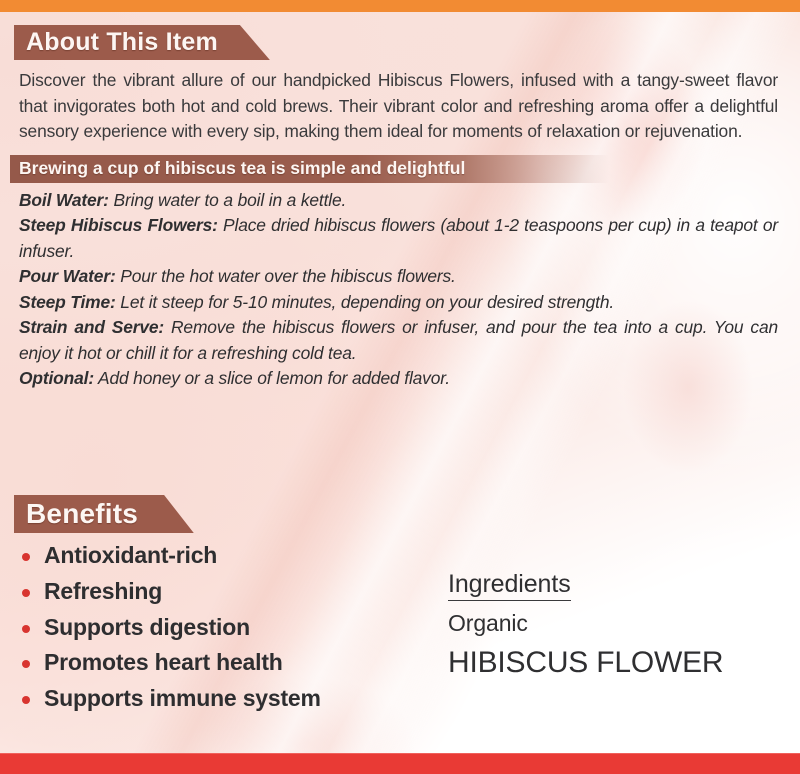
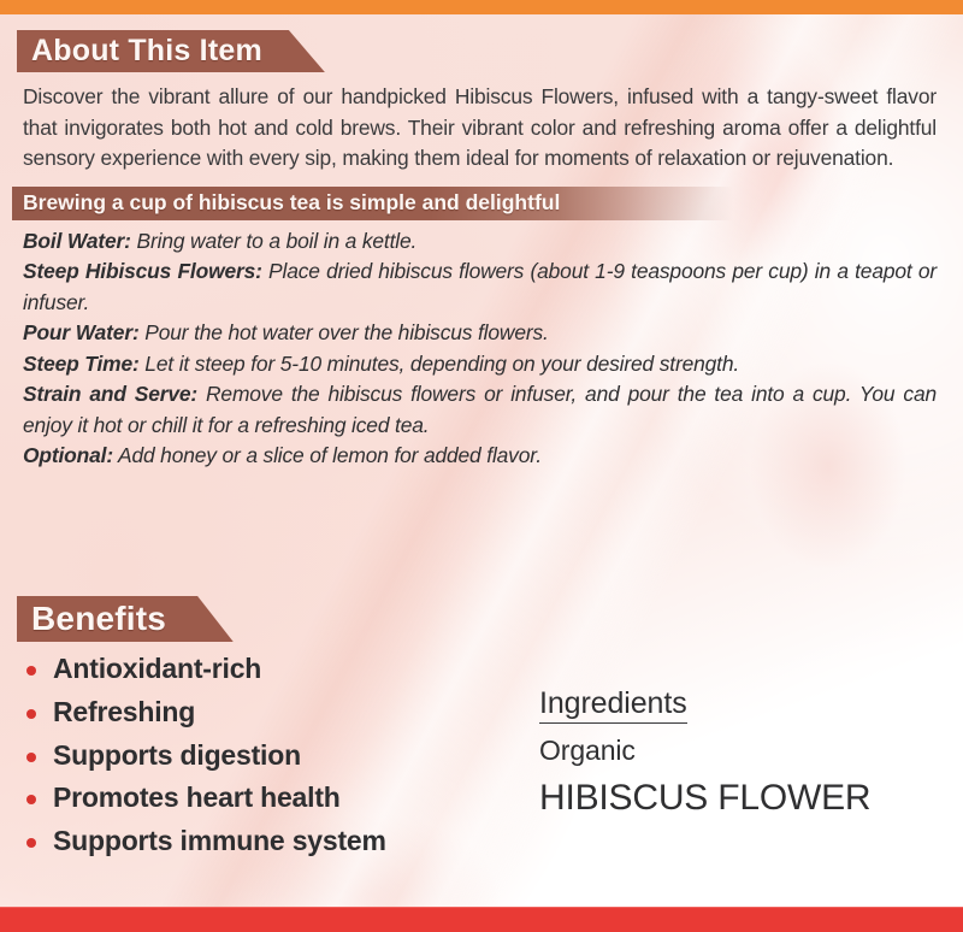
  About This Item
  Discover the vibrant allure of our handpicked Hibiscus Flowers, infused with a tangy-sweet flavor that invigorates both hot and cold brews. Their vibrant color and refreshing aroma offer a delightful sensory experience with every sip, making them ideal for moments of relaxation or rejuvenation.
  Brewing a cup of hibiscus tea is simple and delightful
  Boil Water: Bring water to a boil in a kettle.
- Steep Hibiscus Flowers: Place dried hibiscus flowers (about 1-2 teaspoons per cup) in a teapot or infuser.
+ Steep Hibiscus Flowers: Place dried hibiscus flowers (about 1-9 teaspoons per cup) in a teapot or infuser.
  Pour Water: Pour the hot water over the hibiscus flowers.
  Steep Time: Let it steep for 5-10 minutes, depending on your desired strength.
- Strain and Serve: Remove the hibiscus flowers or infuser, and pour the tea into a cup. You can enjoy it hot or chill it for a refreshing cold tea.
+ Strain and Serve: Remove the hibiscus flowers or infuser, and pour the tea into a cup. You can enjoy it hot or chill it for a refreshing iced tea.
  Optional: Add honey or a slice of lemon for added flavor.
  Benefits
  Antioxidant-rich
  Refreshing
  Supports digestion
  Promotes heart health
  Supports immune system
  Ingredients
  Organic
  HIBISCUS FLOWER
